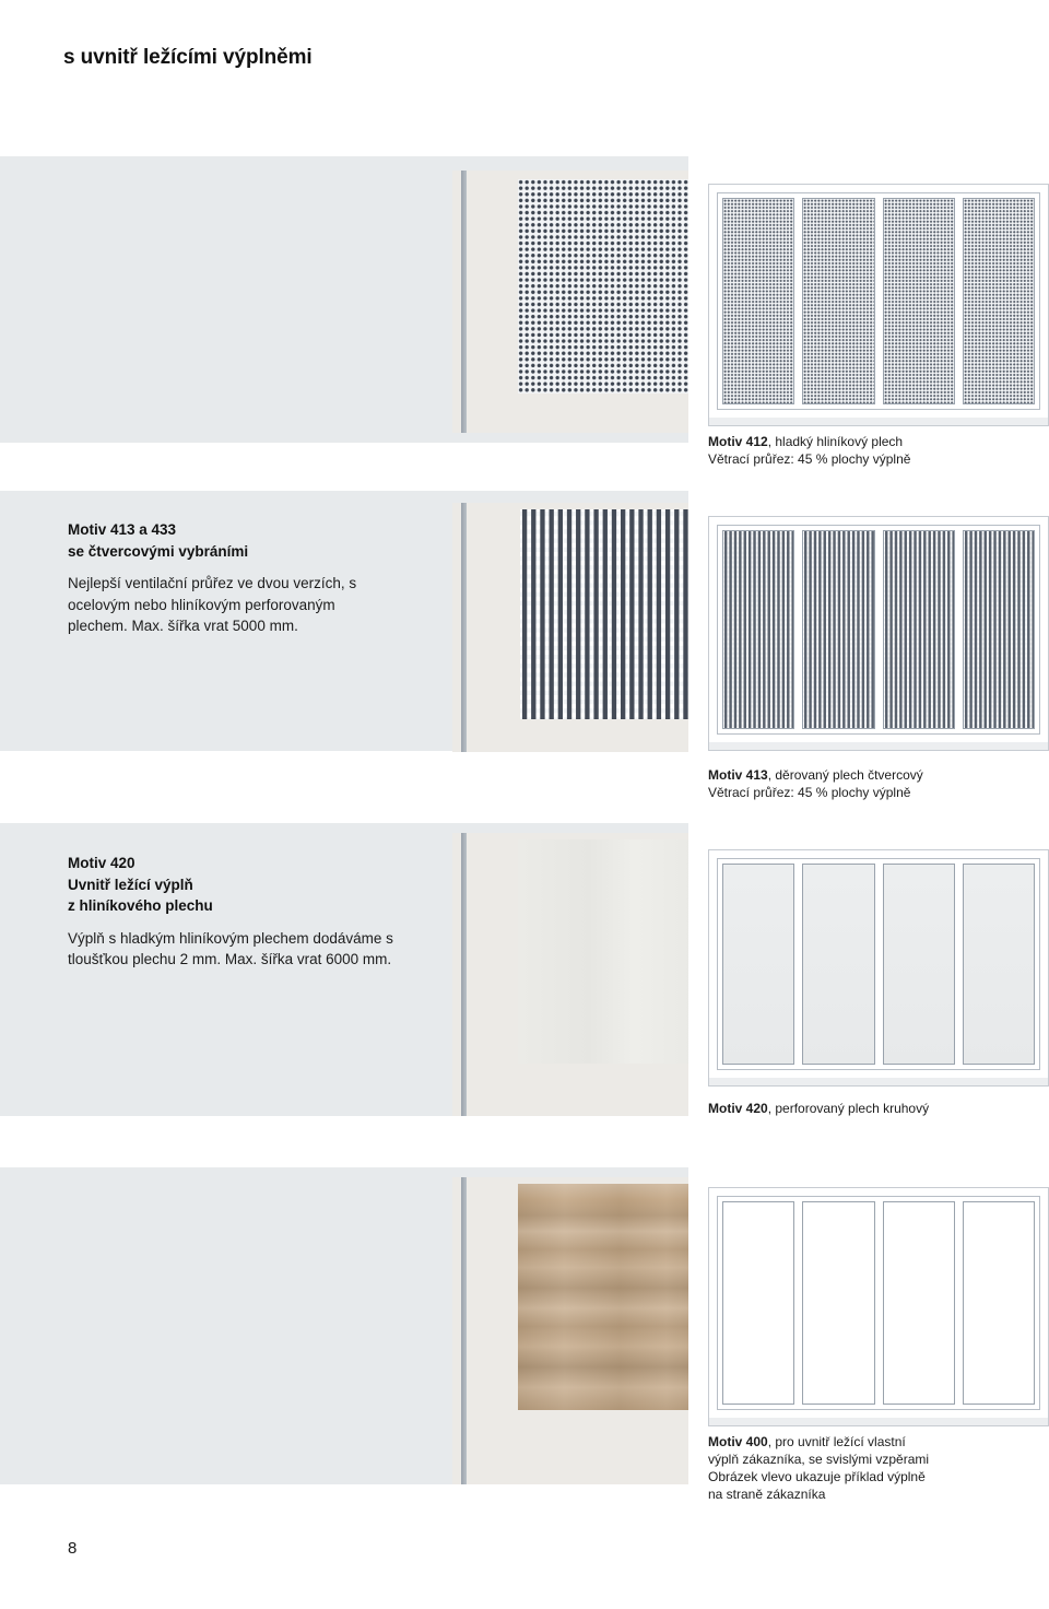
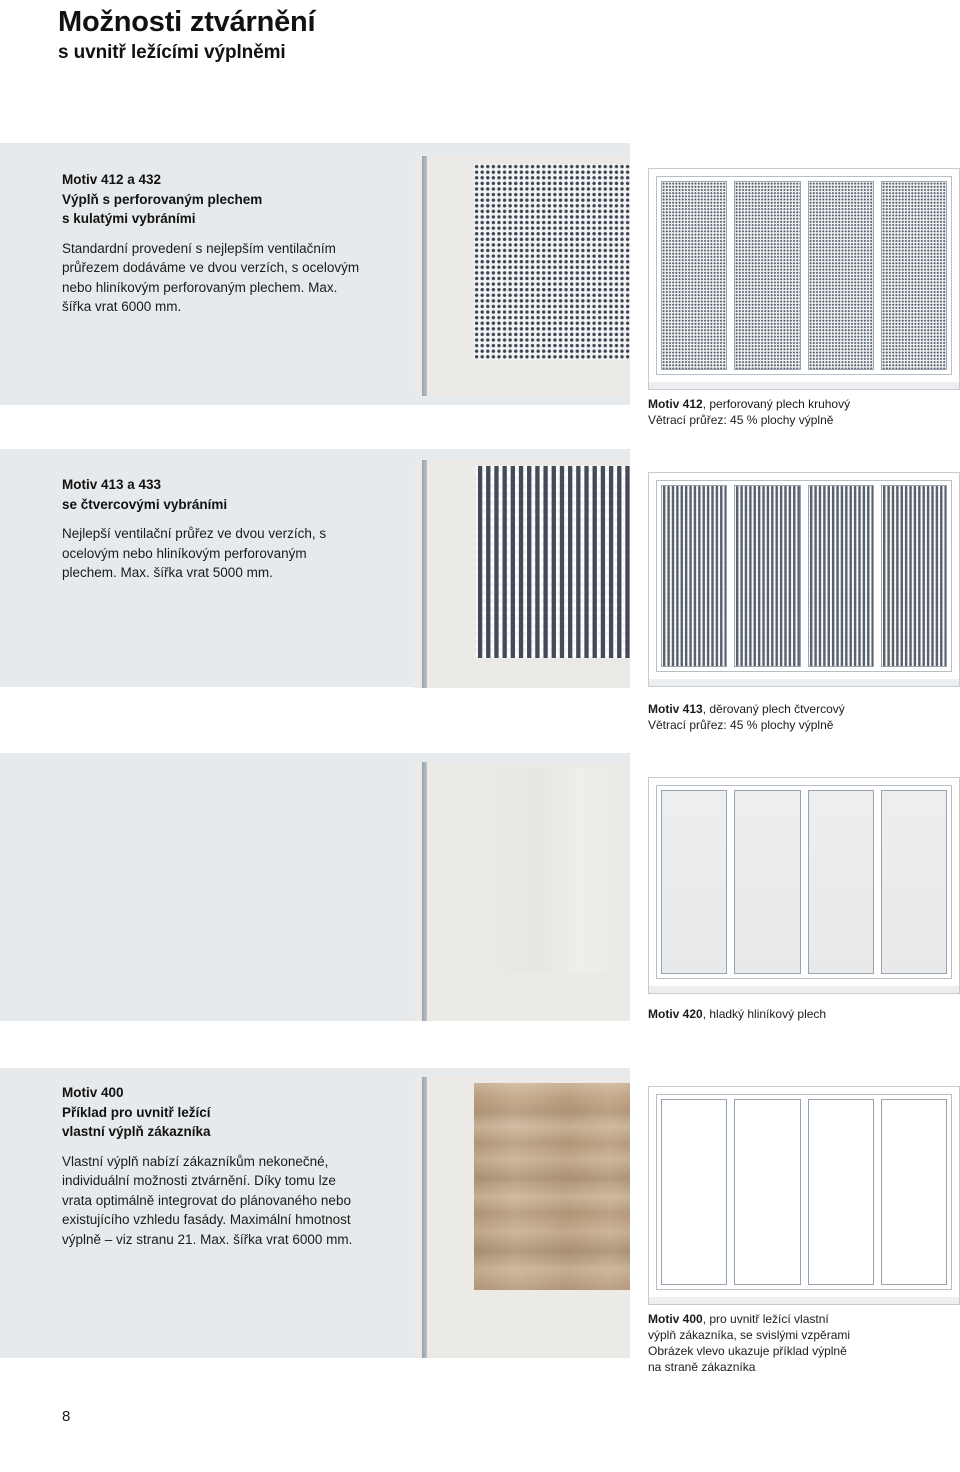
+ Možnosti ztvárnění
  s uvnitř ležícími výplněmi
+ Motiv 412 a 432
+ Výplň s perforovaným plechem
+ s kulatými vybráními
+ Standardní provedení s nejlepším ventilačním průřezem dodáváme ve dvou verzích, s ocelovým nebo hliníkovým perforovaným plechem. Max. šířka vrat 6000 mm.
- Motiv 412, hladký hliníkový plech
+ Motiv 412, perforovaný plech kruhový
  Větrací průřez: 45 % plochy výplně
  Motiv 413 a 433
  se čtvercovými vybráními
  Nejlepší ventilační průřez ve dvou verzích, s ocelovým nebo hliníkovým perforovaným plechem. Max. šířka vrat 5000 mm.
  Motiv 413, děrovaný plech čtvercový
  Větrací průřez: 45 % plochy výplně
- Motiv 420
- Uvnitř ležící výplň
- z hliníkového plechu
- Výplň s hladkým hliníkovým plechem dodáváme s tloušťkou plechu 2 mm. Max. šířka vrat 6000 mm.
- Motiv 420, perforovaný plech kruhový
+ Motiv 420, hladký hliníkový plech
+ Motiv 400
+ Příklad pro uvnitř ležící
+ vlastní výplň zákazníka
+ Vlastní výplň nabízí zákazníkům nekonečné, individuální možnosti ztvárnění. Díky tomu lze vrata optimálně integrovat do plánovaného nebo existujícího vzhledu fasády. Maximální hmotnost výplně – viz stranu 21. Max. šířka vrat 6000 mm.
  Motiv 400, pro uvnitř ležící vlastní
  výplň zákazníka, se svislými vzpěrami
  Obrázek vlevo ukazuje příklad výplně
  na straně zákazníka
  8
